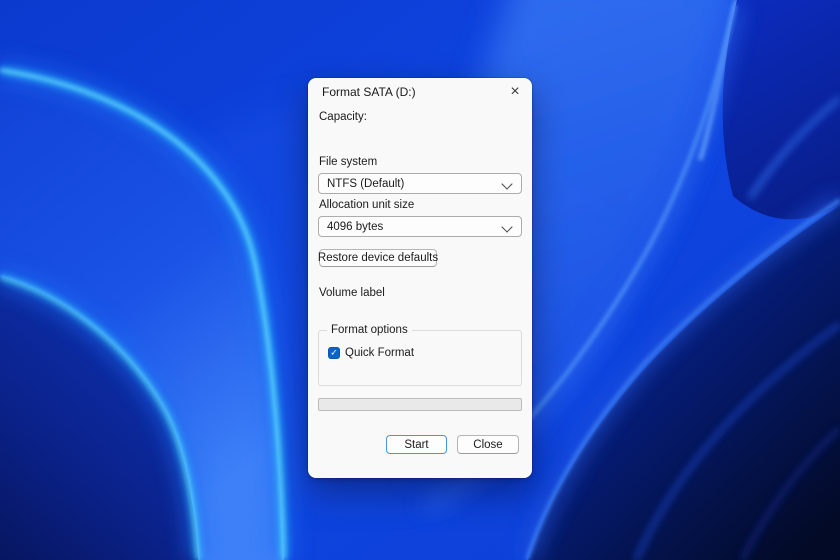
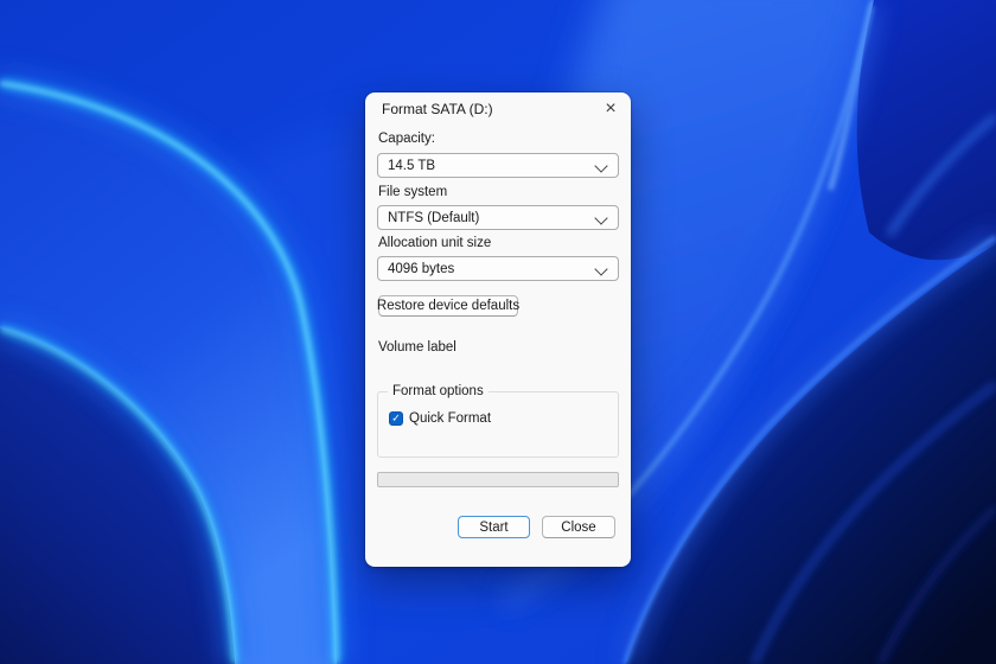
  Format SATA (D:)
  ×
  Capacity:
+ 14.5 TB
  File system
  NTFS (Default)
  Allocation unit size
  4096 bytes
  Restore device defaults
  Volume label
  Format options
  ✓
  Quick Format
  Start
  Close
